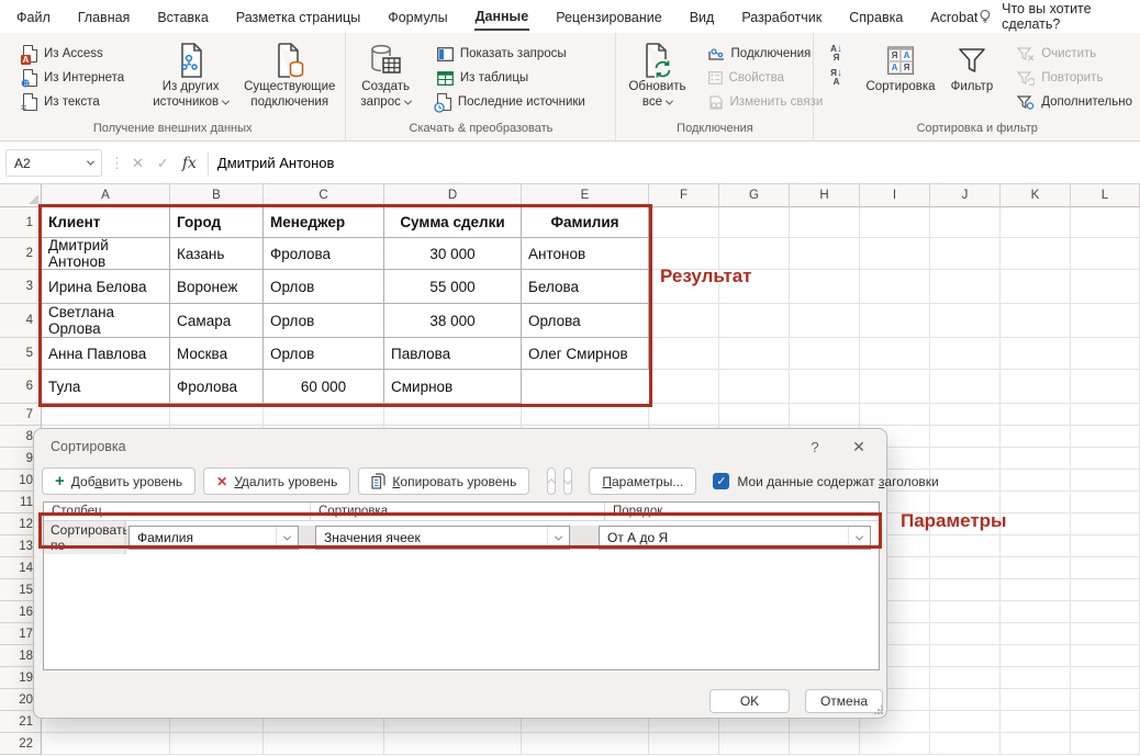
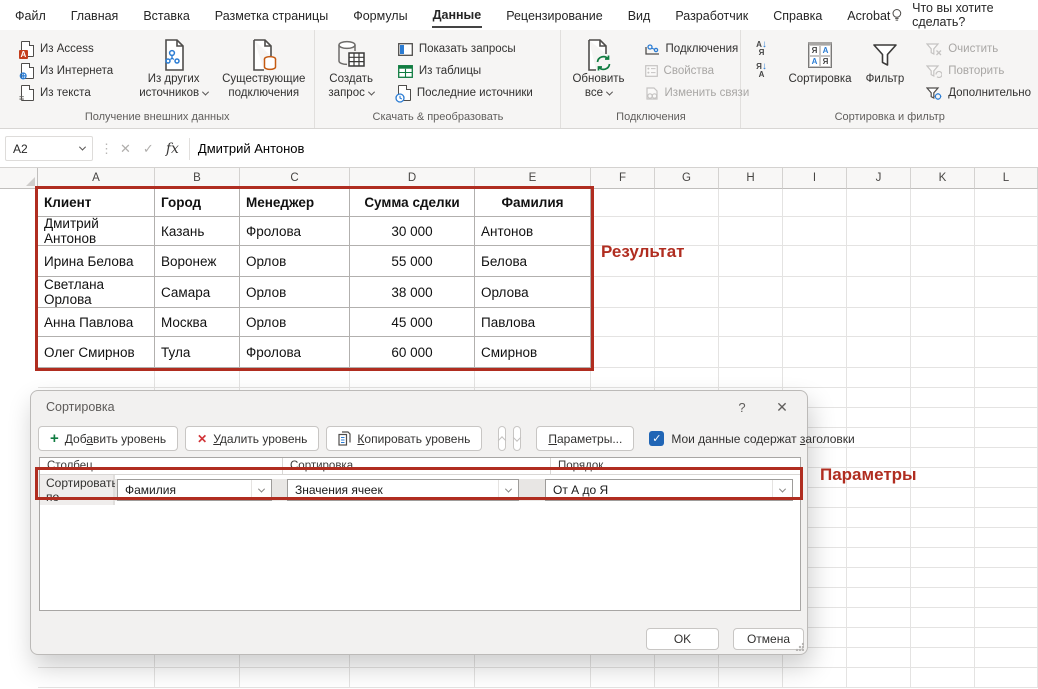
  Файл
  Главная
  Вставка
  Разметка страницы
  Формулы
  Данные
  Рецензирование
  Вид
  Разработчик
  Справка
  Acrobat
  Что вы хотите сделать?
  A
  Из Access
  ⊕
  Из Интернета
  ≡
  Из текста
  Из других
  источников
  Существующие
  подключения
  Получение внешних данных
  Создать
  запрос
  Показать запросы
  Из таблицы
  Последние источники
  Скачать & преобразовать
  Обновить
  все
  Подключения
  Свойства
  Изменить связи
  Подключения
  А↓
  Я
  Я↓
  А
  Я
  А
  А
  Я
  Сортировка
  Фильтр
  Очистить
  Повторить
  Дополнительно
  Сортировка и фильтр
  A2
  ⋮
  ✕
  ✓
  fx
  Дмитрий Антонов
  A
  B
  C
  D
  E
  F
  G
  H
  I
  J
  K
  L
- 1
- 2
- 3
- 4
- 5
- 6
- 7
- 8
- 9
- 10
- 11
- 12
- 13
- 14
- 15
- 16
- 17
- 18
- 19
- 20
- 21
- 22
  Клиент
  Город
  Менеджер
  Сумма сделки
  Фамилия
  Дмитрий Антонов
  Казань
  Фролова
  30 000
  Антонов
  Ирина Белова
  Воронеж
  Орлов
  55 000
  Белова
  Светлана Орлова
  Самара
  Орлов
  38 000
  Орлова
  Анна Павлова
  Москва
  Орлов
+ 45 000
  Павлова
  Олег Смирнов
  Тула
  Фролова
  60 000
  Смирнов
  Результат
  Параметры
  Сортировка
  ?
  ✕
  +
  Добавить уровень
  ✕
  Удалить уровень
  Копировать уровень
  Параметры...
  ✓
  Мои данные содержат заголовки
  Столбец
  Сортировка
  Порядок
  Сортироват по
  Фамилия
  Значения ячеек
  От А до Я
  OK
  Отмена
